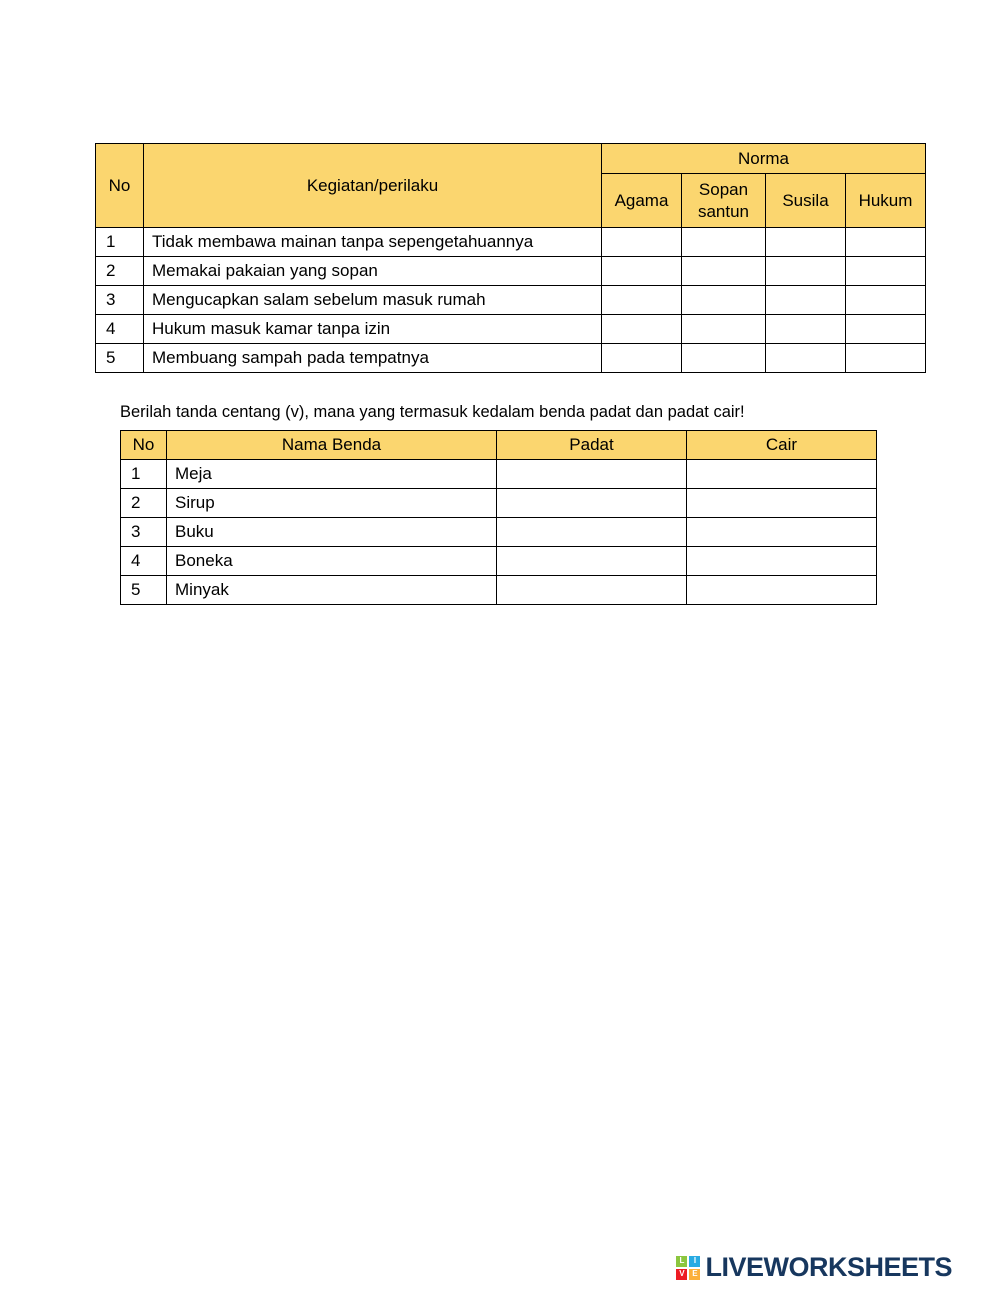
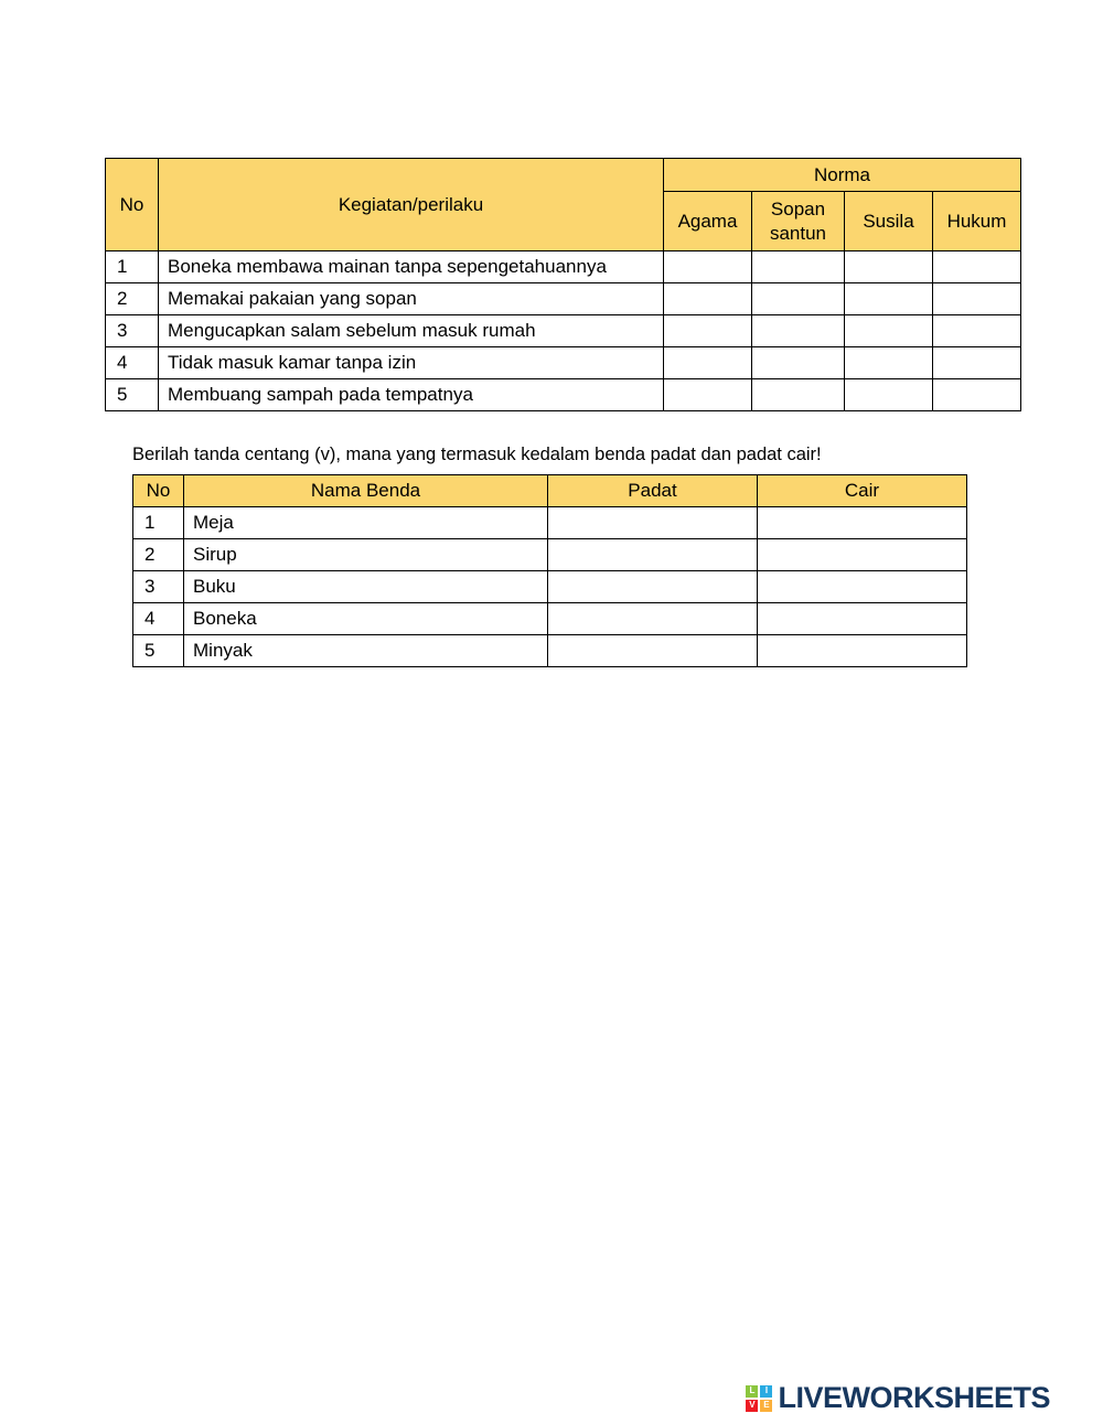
  No	Kegiatan/perilaku	Norma
  Agama	Sopan santun	Susila	Hukum
- 1	Tidak membawa mainan tanpa sepengetahuannya
+ 1	Boneka membawa mainan tanpa sepengetahuannya
  2	Memakai pakaian yang sopan
  3	Mengucapkan salam sebelum masuk rumah
- 4	Hukum masuk kamar tanpa izin
+ 4	Tidak masuk kamar tanpa izin
  5	Membuang sampah pada tempatnya
  Berilah tanda centang (v), mana yang termasuk kedalam benda padat dan padat cair!
  No	Nama Benda	Padat	Cair
  1	Meja
  2	Sirup
  3	Buku
  4	Boneka
  5	Minyak
  L
  I
  V
  E
  LIVEWORKSHEETS
